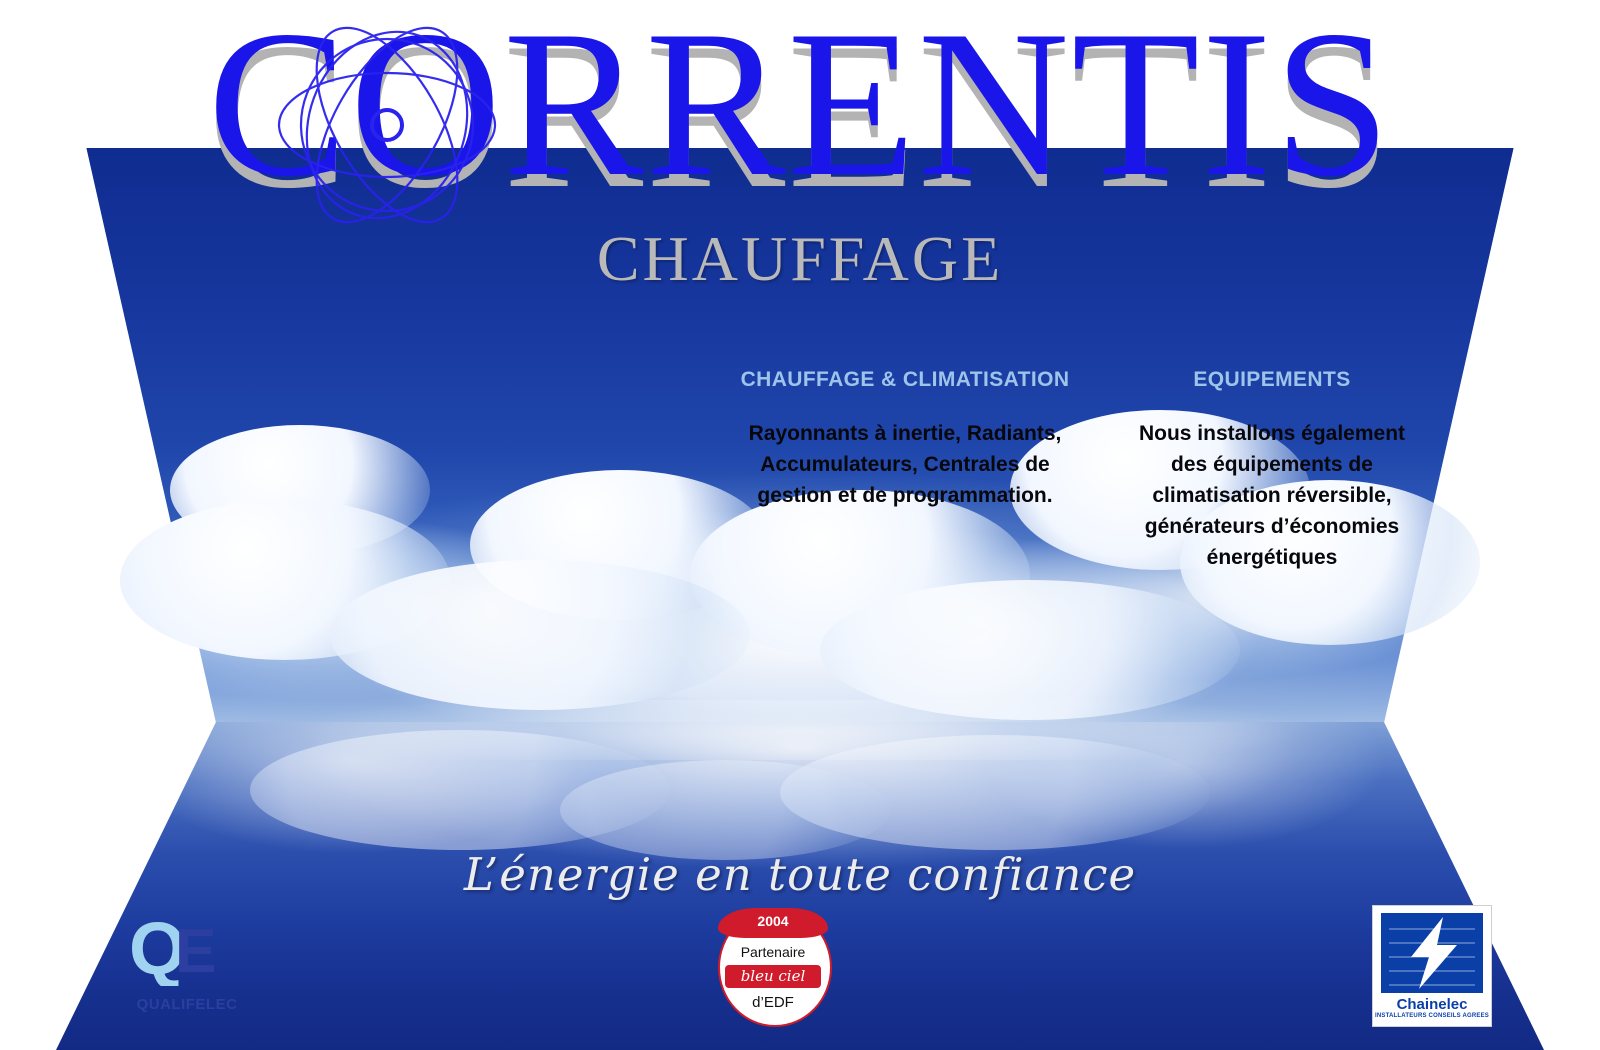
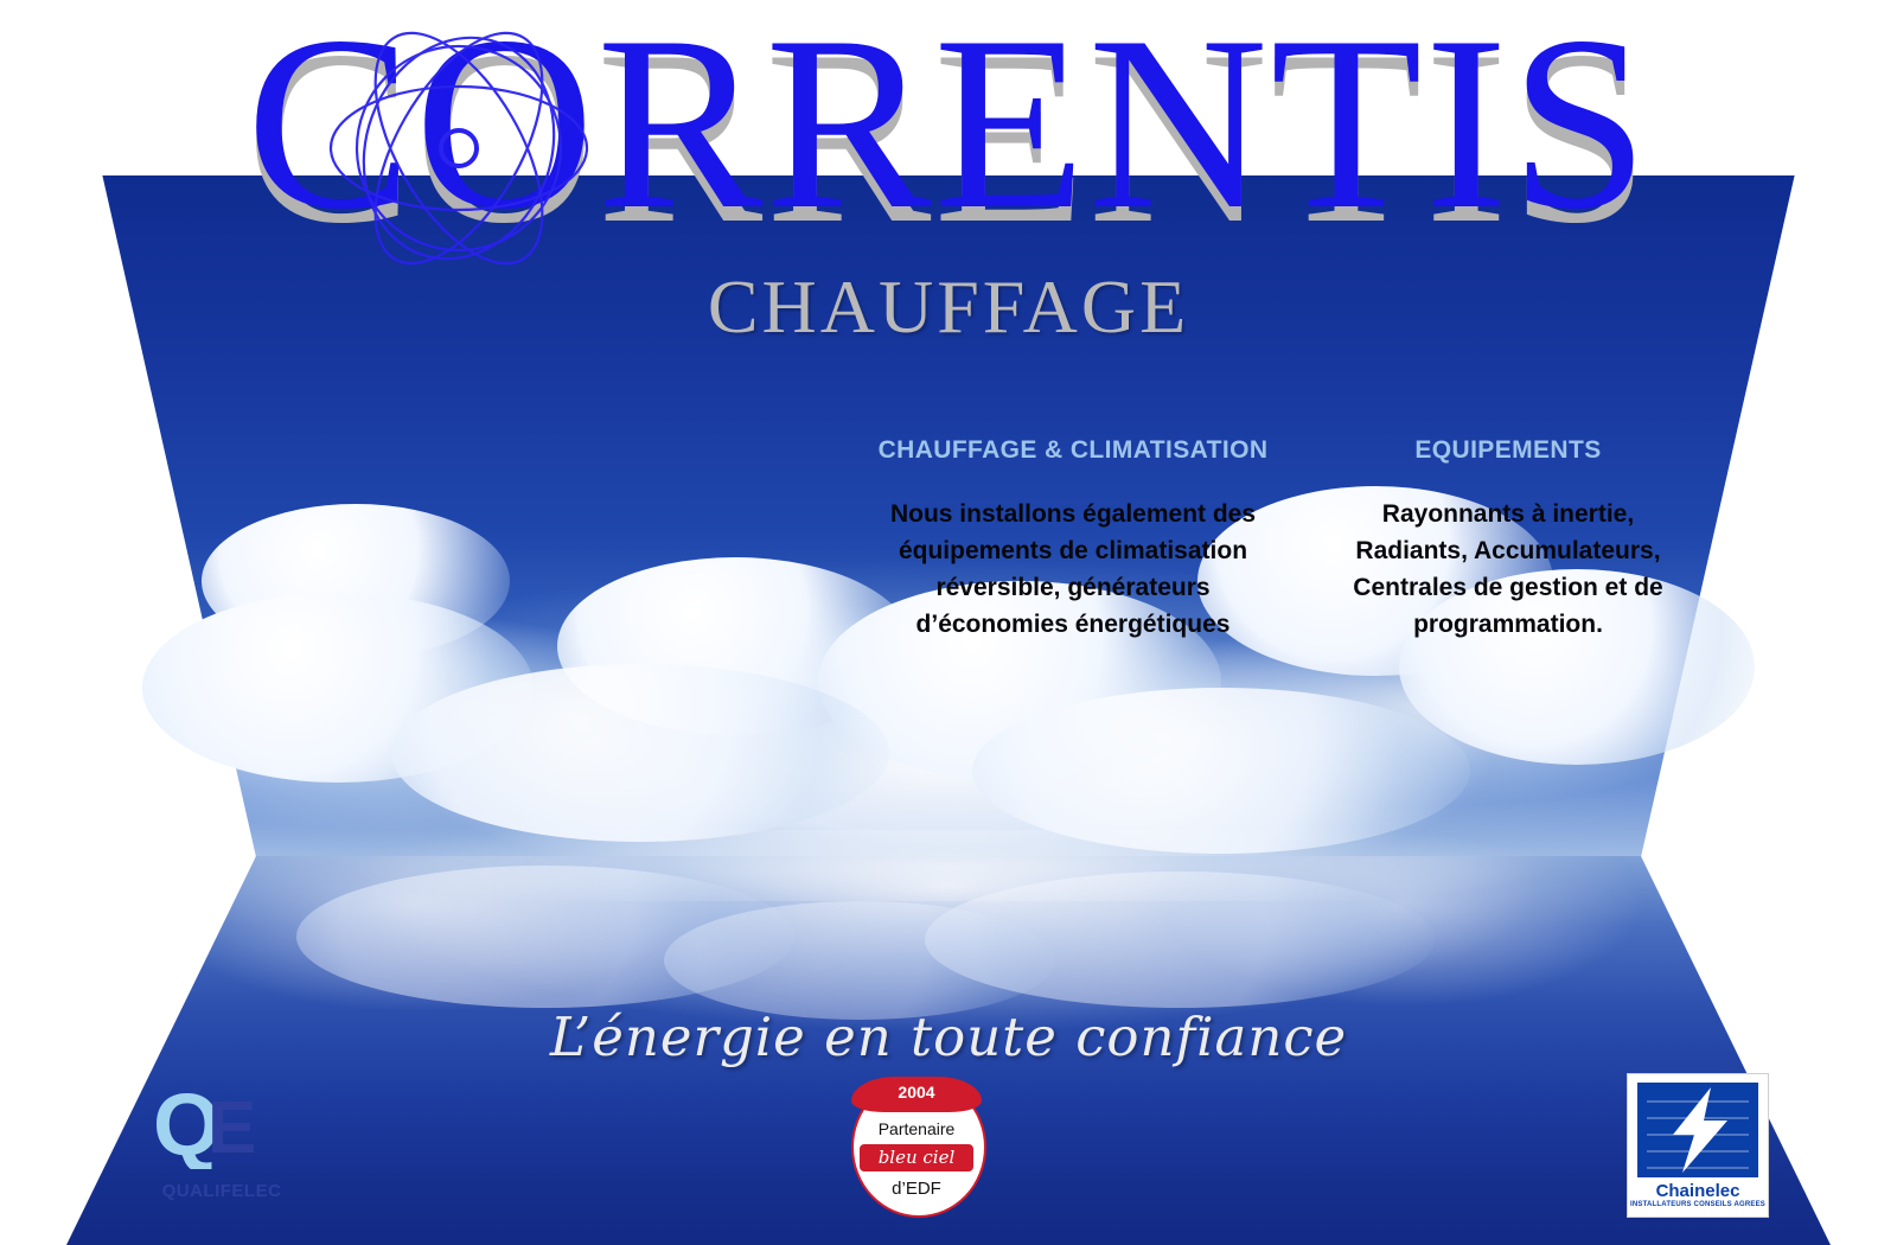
  CORRENTIS
  CHAUFFAGE
  CHAUFFAGE & CLIMATISATION
- Rayonnants à inertie, Radiants, Accumulateurs, Centrales de gestion et de programmation.
+ Nous installons également des équipements de climatisation réversible, générateurs d’économies énergétiques
  EQUIPEMENTS
- Nous installons également des équipements de climatisation réversible, générateurs d’économies énergétiques
+ Rayonnants à inertie, Radiants, Accumulateurs, Centrales de gestion et de programmation.
  L’énergie en toute confiance
  Q
  E
  QUALIFELEC
  2004
  Partenaire
  bleu ciel
  d’EDF
  Chainelec
